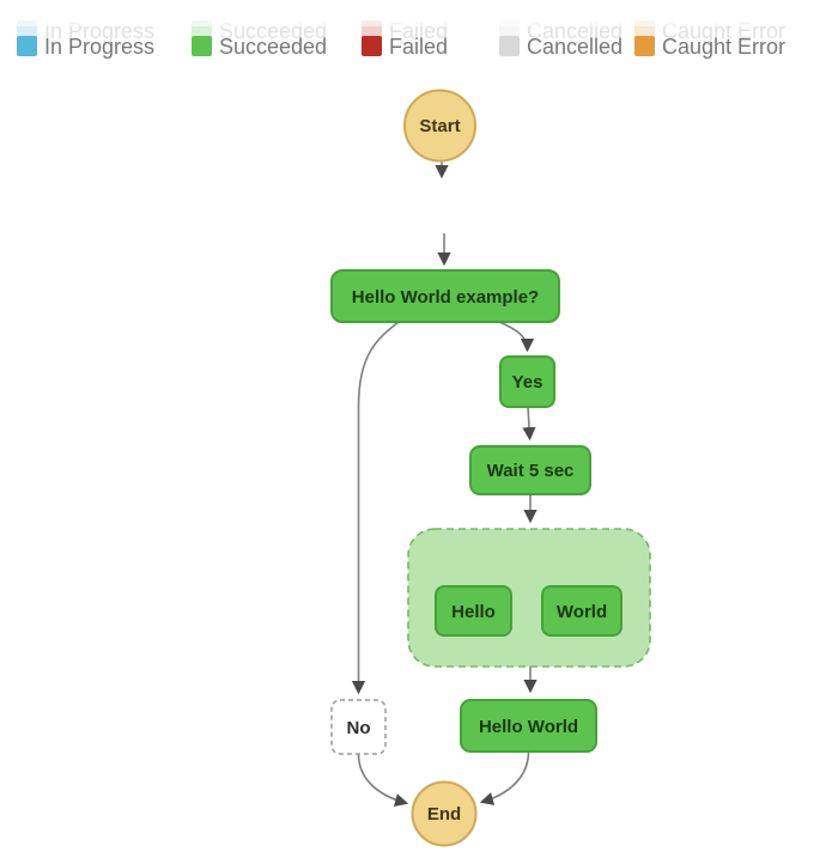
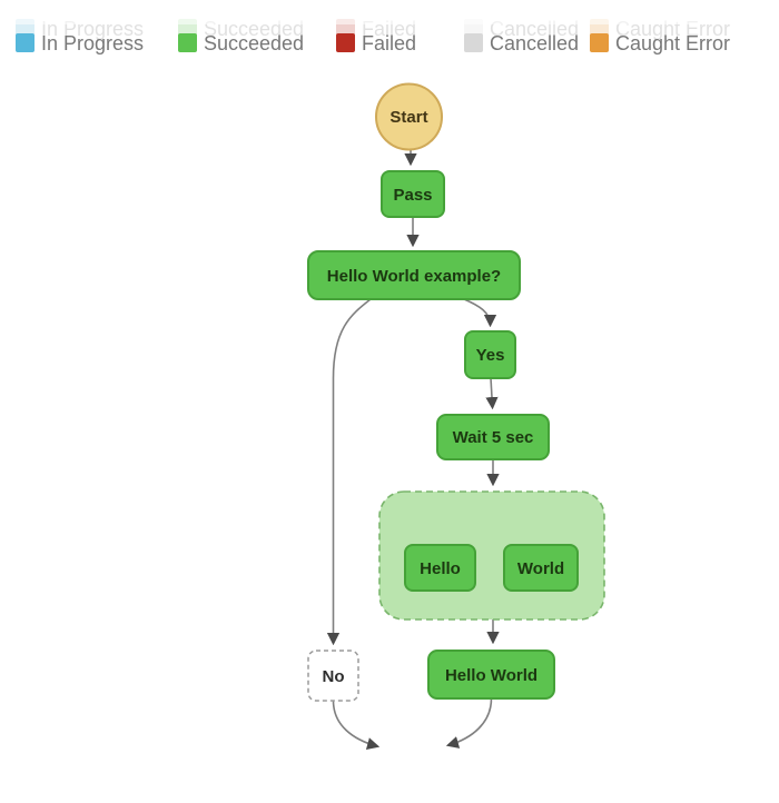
  In Progress
  Succeeded
  Failed
  Cancelled
  Caught Error
  In Progress
  Succeeded
  Failed
  Cancelled
  Caught Error
  Start
+ Pass
  Hello World example?
  Yes
  Wait 5 sec
  Hello
  World
  No
  Hello World
- End
